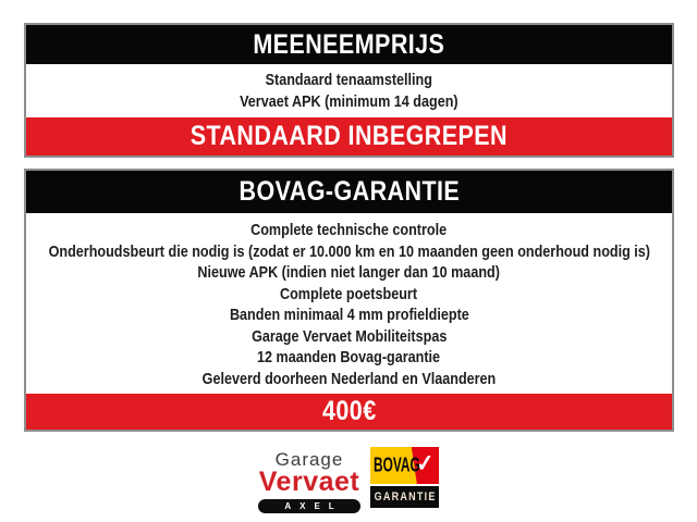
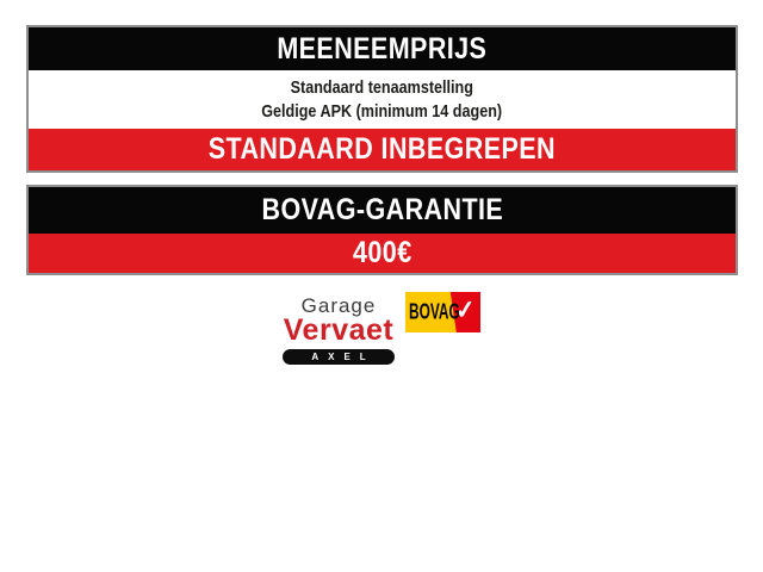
  MEENEEMPRIJS
  Standaard tenaamstelling
- Vervaet APK (minimum 14 dagen)
+ Geldige APK (minimum 14 dagen)
  STANDAARD INBEGREPEN
  BOVAG-GARANTIE
- Complete technische controle
- Onderhoudsbeurt die nodig is (zodat er 10.000 km en 10 maanden geen onderhoud nodig is)
- Nieuwe APK (indien niet langer dan 10 maand)
- Complete poetsbeurt
- Banden minimaal 4 mm profieldiepte
- Garage Vervaet Mobiliteitspas
- 12 maanden Bovag-garantie
- Geleverd doorheen Nederland en Vlaanderen
  400€
  Garage
  Vervaet
  AXEL
  BOVAG
- GARANTIE
